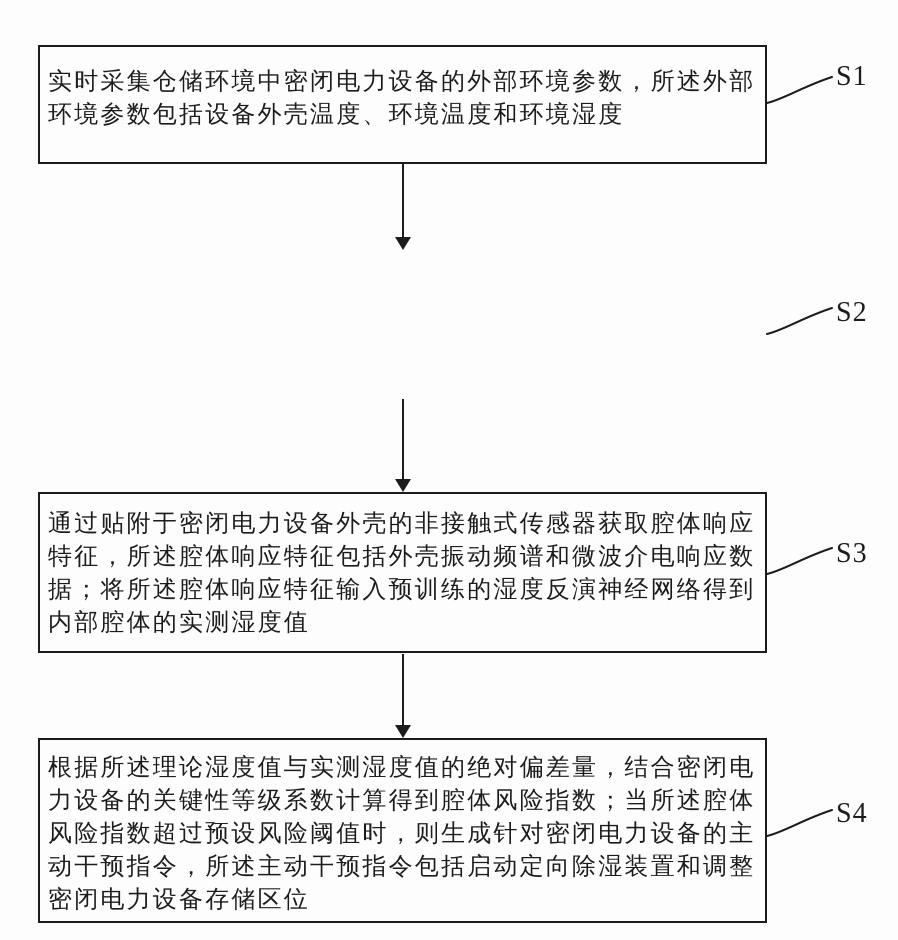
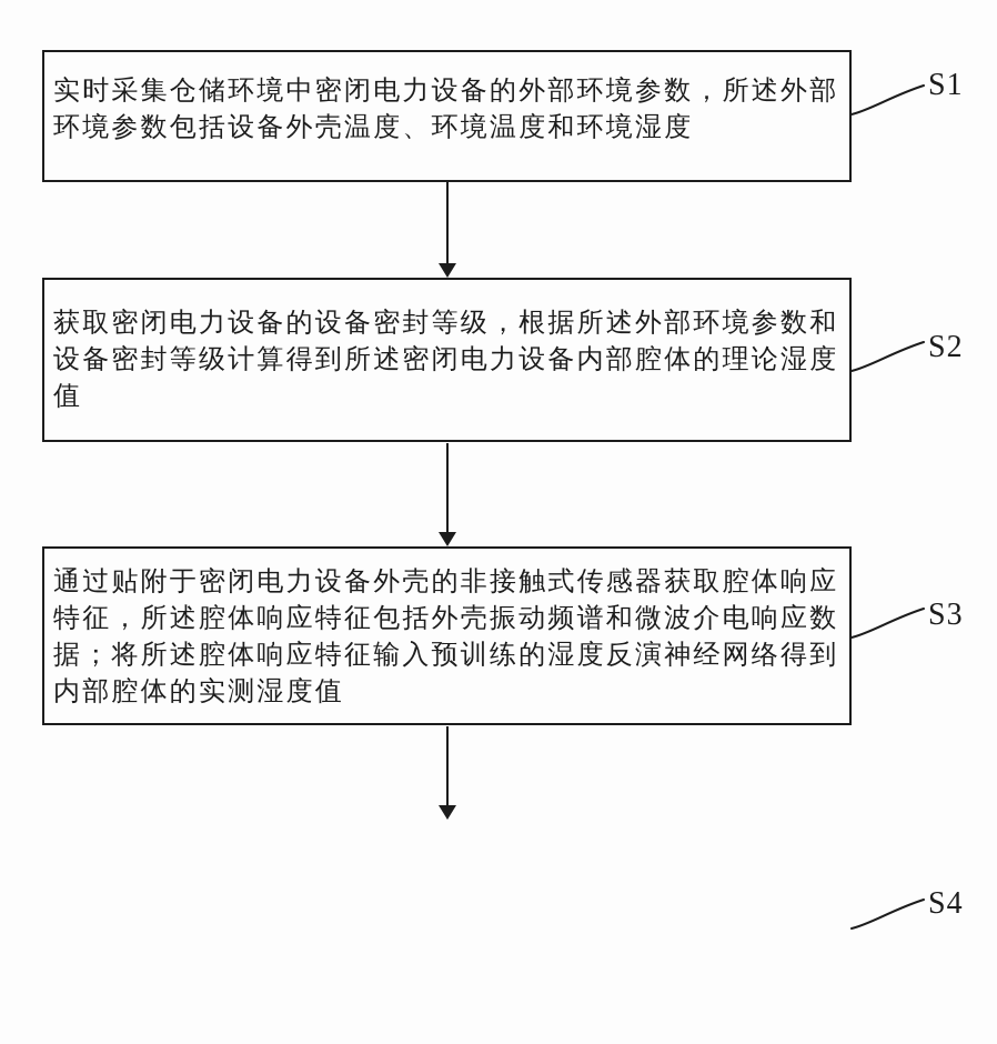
  实时采集仓储环境中密闭电力设备的外部环境参数，所述外部
  环境参数包括设备外壳温度、环境温度和环境湿度
  S1
+ 获取密闭电力设备的设备密封等级，根据所述外部环境参数和
+ 设备密封等级计算得到所述密闭电力设备内部腔体的理论湿度
+ 值
  S2
  通过贴附于密闭电力设备外壳的非接触式传感器获取腔体响应
  特征，所述腔体响应特征包括外壳振动频谱和微波介电响应数
  据；将所述腔体响应特征输入预训练的湿度反演神经网络得到
  内部腔体的实测湿度值
  S3
- 根据所述理论湿度值与实测湿度值的绝对偏差量，结合密闭电
- 力设备的关键性等级系数计算得到腔体风险指数；当所述腔体
- 风险指数超过预设风险阈值时，则生成针对密闭电力设备的主
- 动干预指令，所述主动干预指令包括启动定向除湿装置和调整
- 密闭电力设备存储区位
  S4
